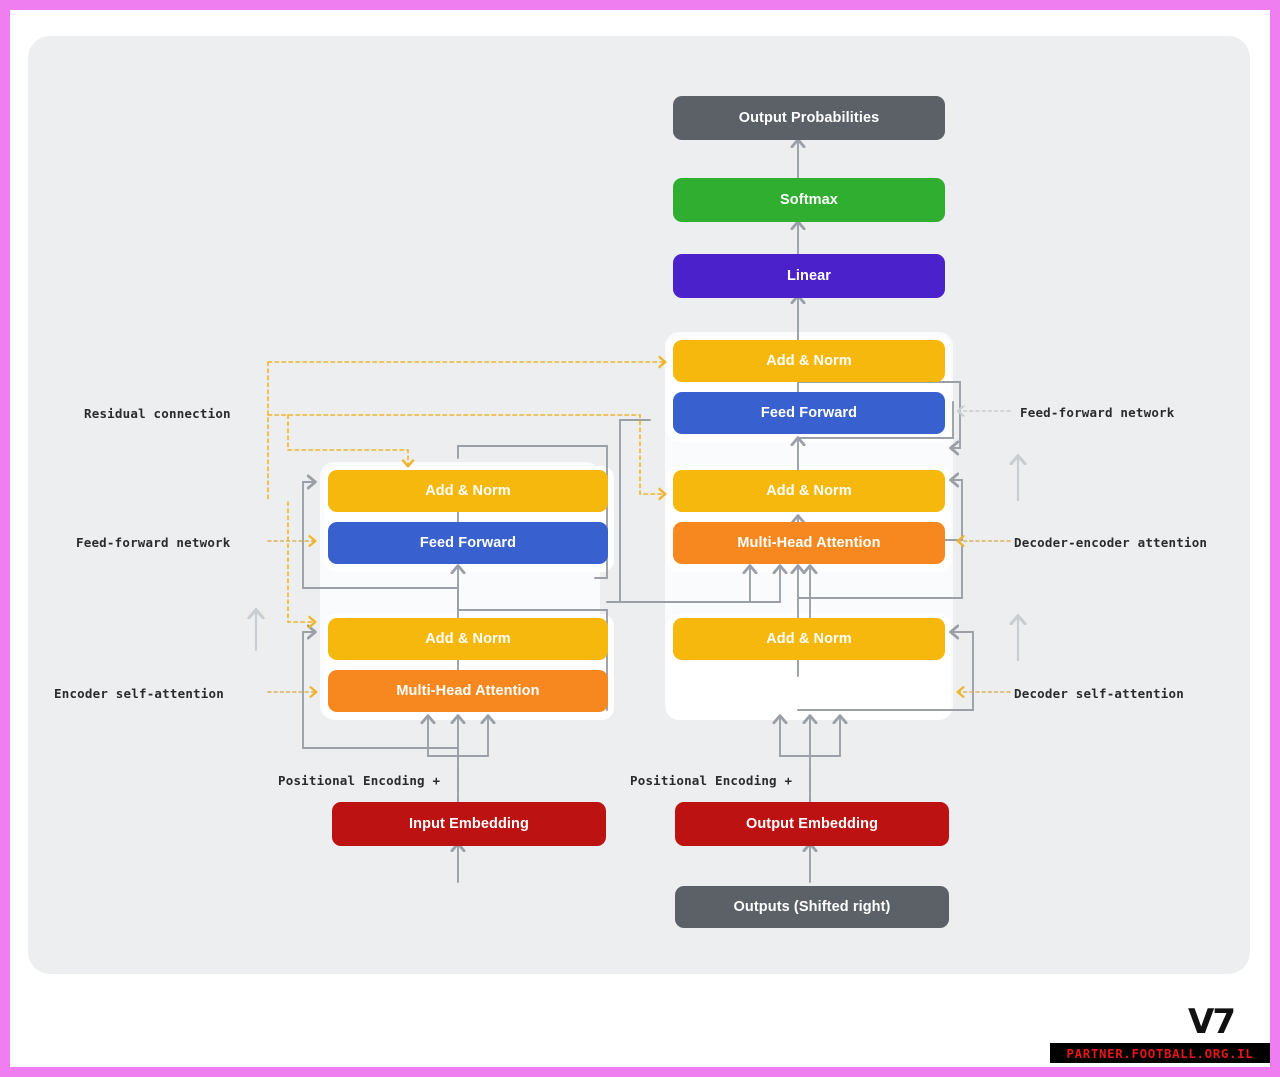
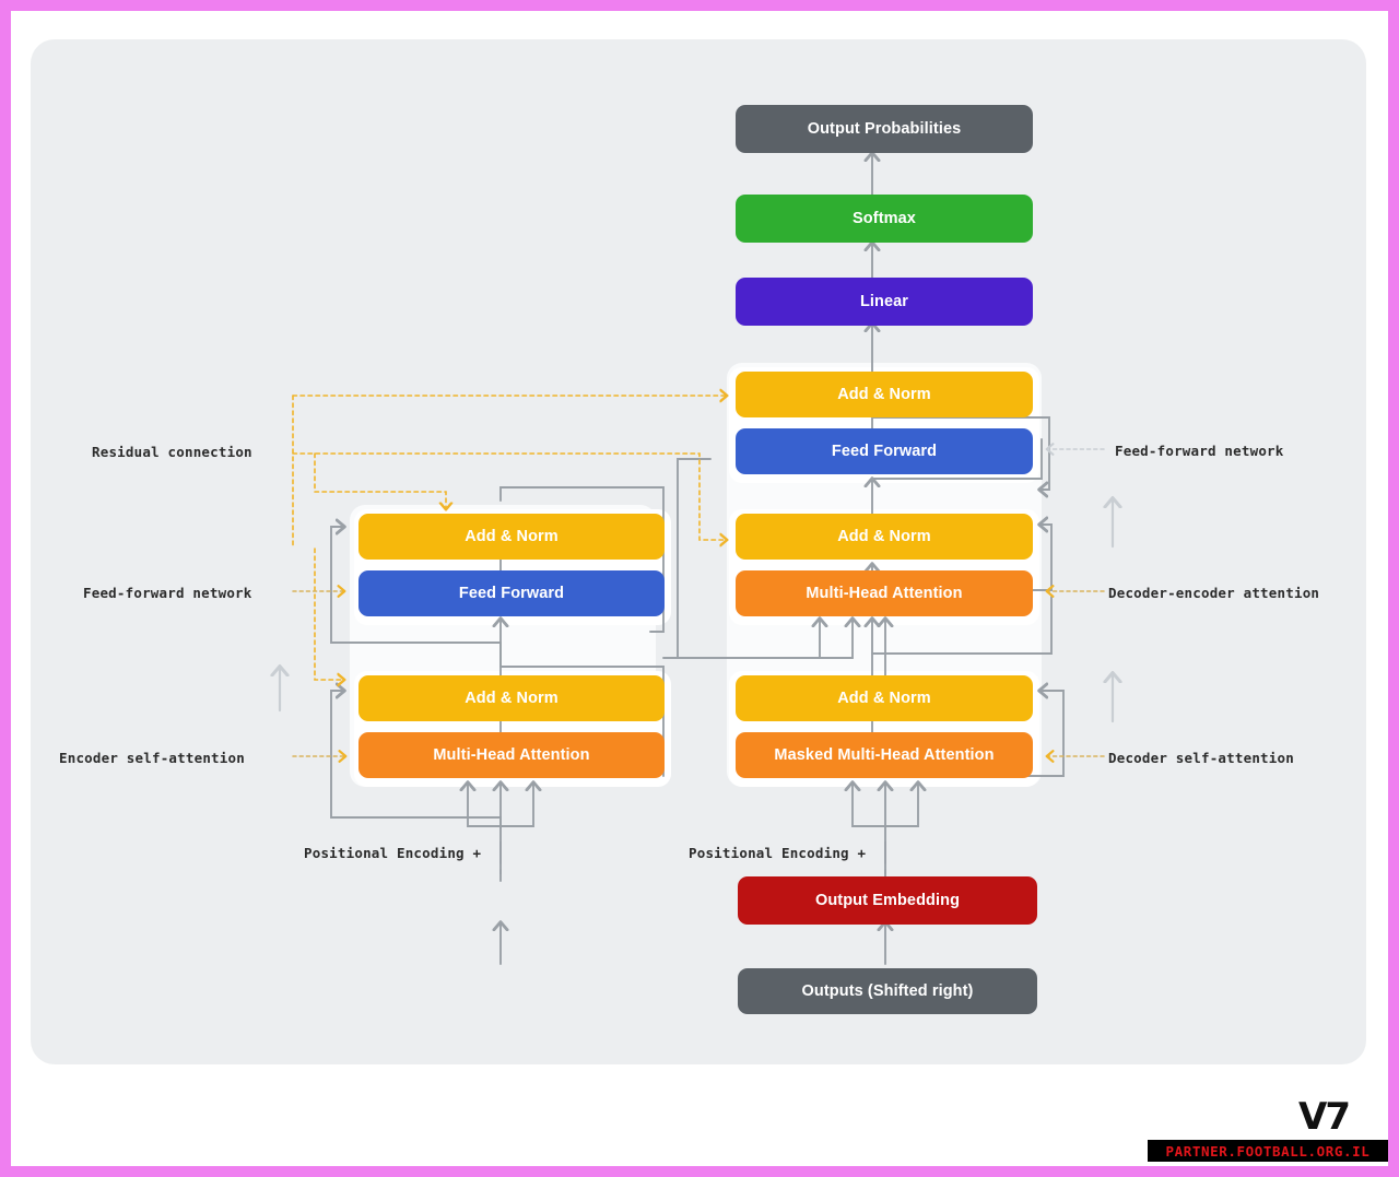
  Output Probabilities
  Softmax
  Linear
  Add & Norm
  Feed Forward
  Add & Norm
  Multi-Head Attention
  Add & Norm
+ Masked Multi-Head Attention
  Add & Norm
  Feed Forward
  Add & Norm
  Multi-Head Attention
- Input Embedding
  Output Embedding
  Outputs (Shifted right)
  Residual connection
  Feed-forward network
  Encoder self-attention
  Feed-forward network
  Decoder-encoder attention
  Decoder self-attention
  Positional Encoding +
  Positional Encoding +
  V7
  PARTNER.FOOTBALL.ORG.IL
